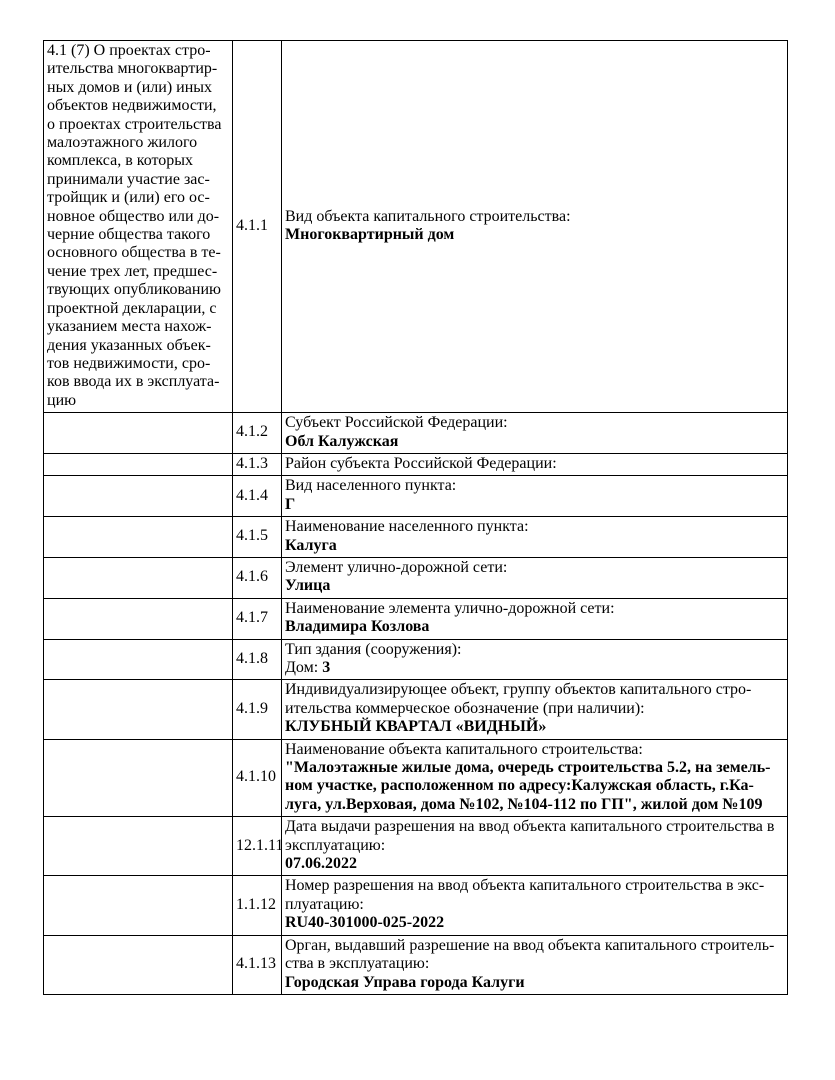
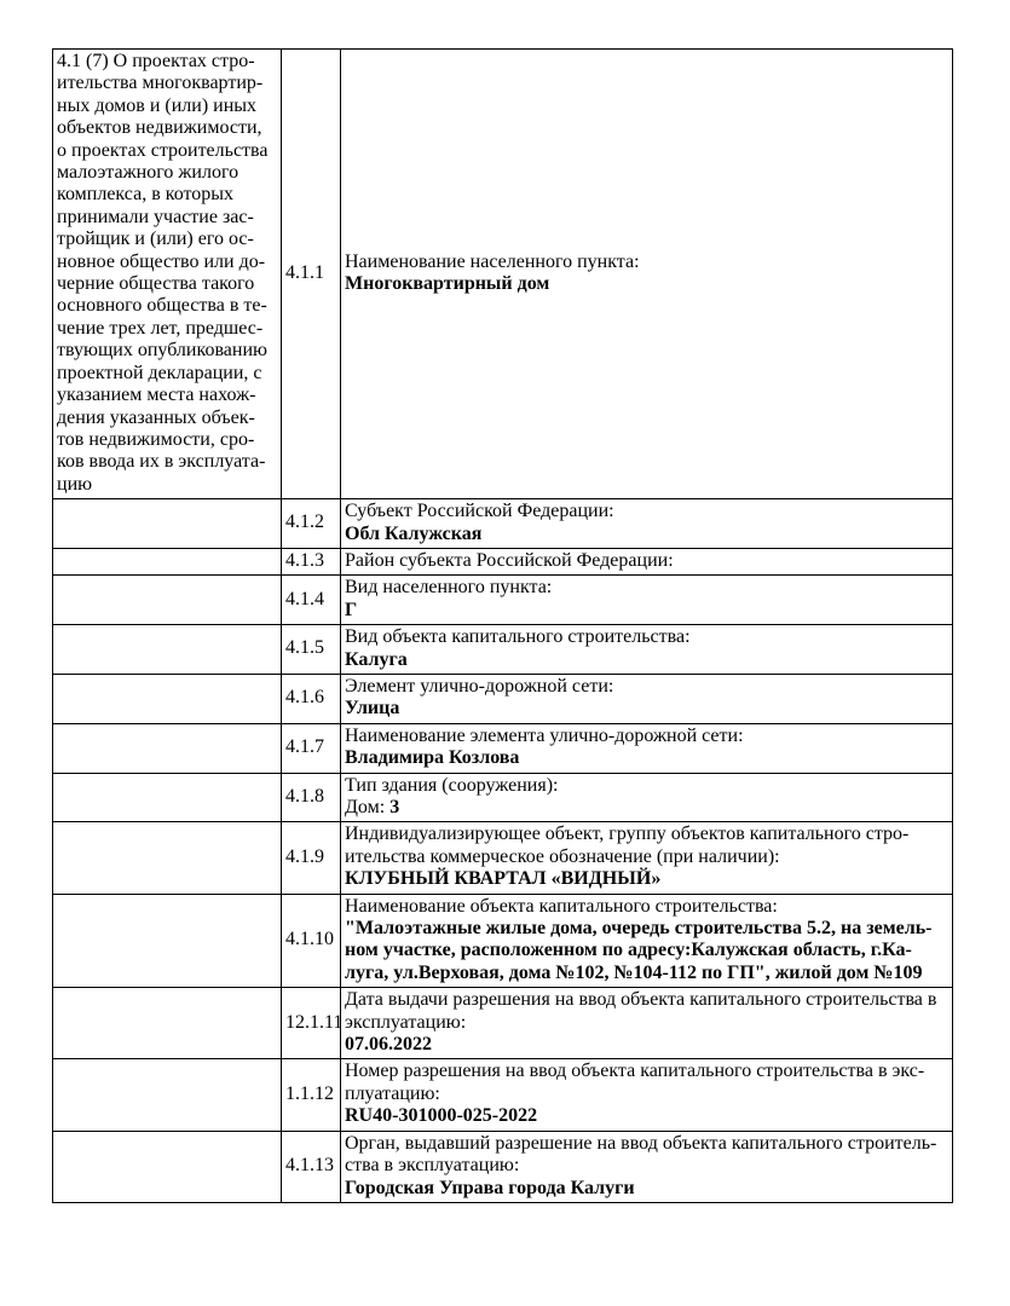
- 4.1 (7) О проектах стро- ительства многоквартир- ных домов и (или) иных объектов недвижимости, о проектах строительства малоэтажного жилого комплекса, в которых принимали участие зас- тройщик и (или) его ос- новное общество или до- черние общества такого основного общества в те- чение трех лет, предшес- твующих опубликованию проектной декларации, с указанием места нахож- дения указанных объек- тов недвижимости, сро- ков ввода их в эксплуата- цию	4.1.1	Вид объекта капитального строительства:Многоквартирный дом
+ 4.1 (7) О проектах стро- ительства многоквартир- ных домов и (или) иных объектов недвижимости, о проектах строительства малоэтажного жилого комплекса, в которых принимали участие зас- тройщик и (или) его ос- новное общество или до- черние общества такого основного общества в те- чение трех лет, предшес- твующих опубликованию проектной декларации, с указанием места нахож- дения указанных объек- тов недвижимости, сро- ков ввода их в эксплуата- цию	4.1.1	Наименование населенного пункта:Многоквартирный дом
  	4.1.2	Субъект Российской Федерации:Обл Калужская
  	4.1.3	Район субъекта Российской Федерации:
  	4.1.4	Вид населенного пункта:Г
- 	4.1.5	Наименование населенного пункта:Калуга
+ 	4.1.5	Вид объекта капитального строительства:Калуга
  	4.1.6	Элемент улично-дорожной сети:Улица
  	4.1.7	Наименование элемента улично-дорожной сети:Владимира Козлова
  	4.1.8	Тип здания (сооружения):Дом: 3
  	4.1.9	Индивидуализирующее объект, группу объектов капитального стро- ительства коммерческое обозначение (при наличии):КЛУБНЫЙ КВАРТАЛ «ВИДНЫЙ»
  	4.1.10	Наименование объекта капитального строительства:"Малоэтажные жилые дома, очередь строительства 5.2, на земель- ном участке, расположенном по адресу:Калужская область, г.Ка- луга, ул.Верховая, дома №102, №104-112 по ГП", жилой дом №109
  	12.1.11	Дата выдачи разрешения на ввод объекта капитального строительства в эксплуатацию:07.06.2022
  	1.1.12	Номер разрешения на ввод объекта капитального строительства в экс- плуатацию:RU40-301000-025-2022
  	4.1.13	Орган, выдавший разрешение на ввод объекта капитального строитель- ства в эксплуатацию:Городская Управа города Калуги
